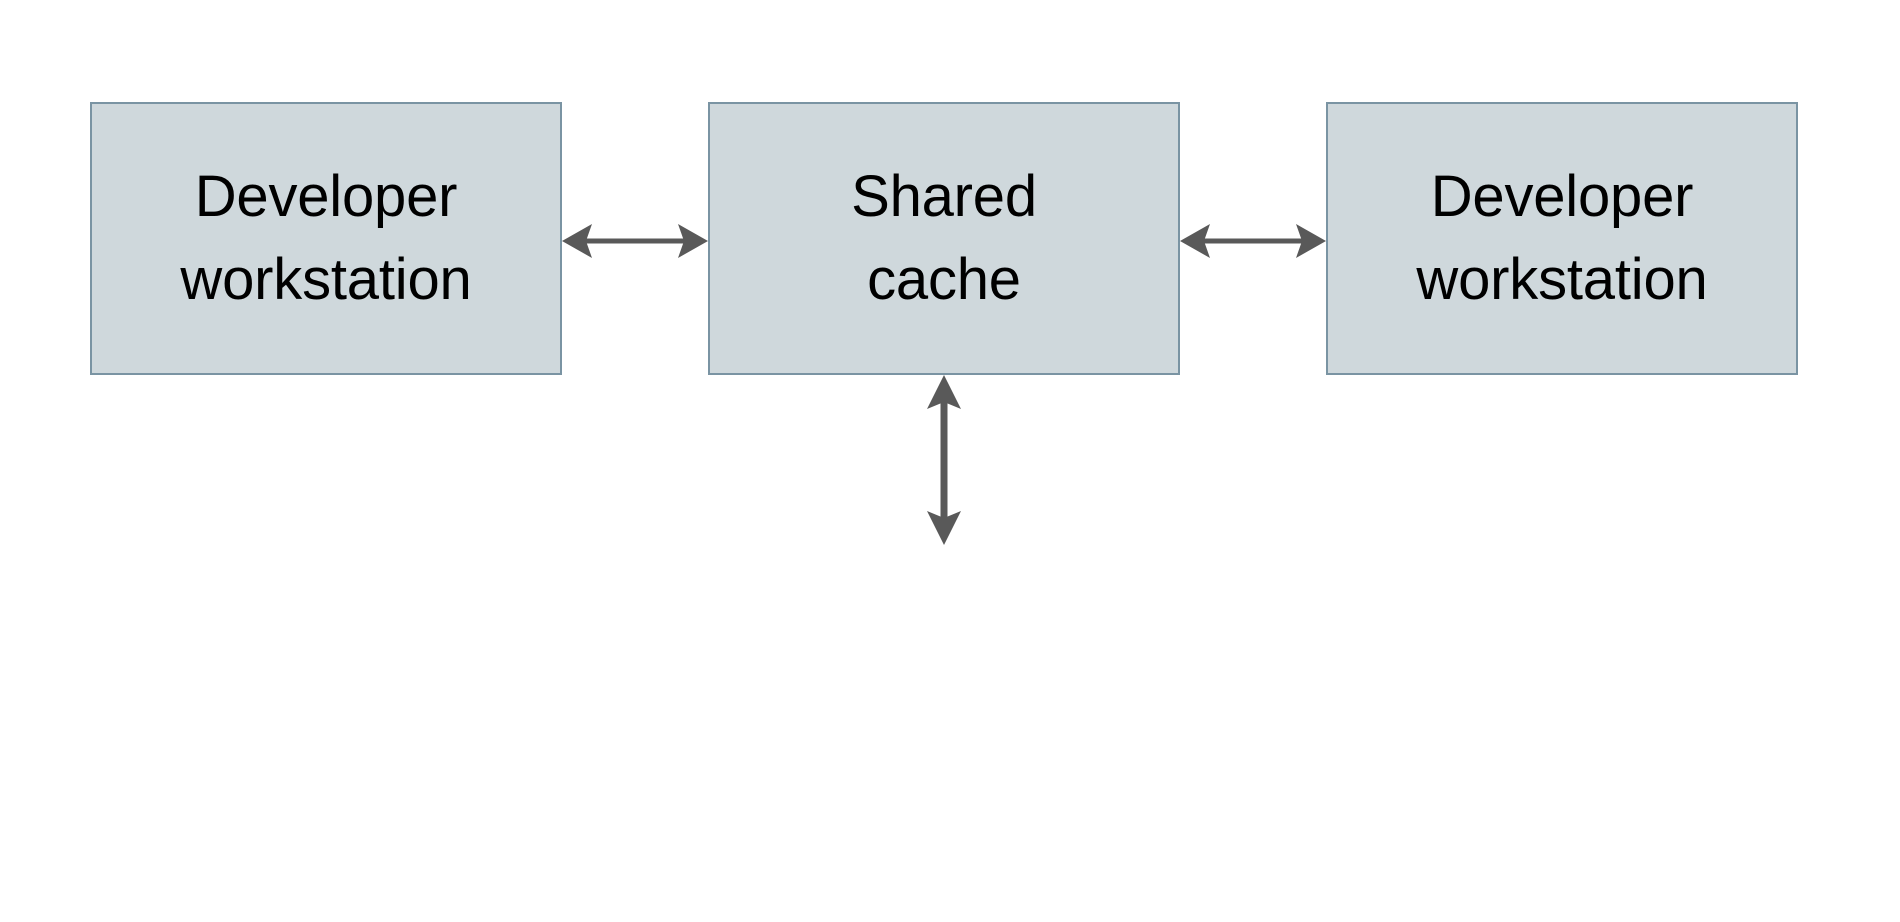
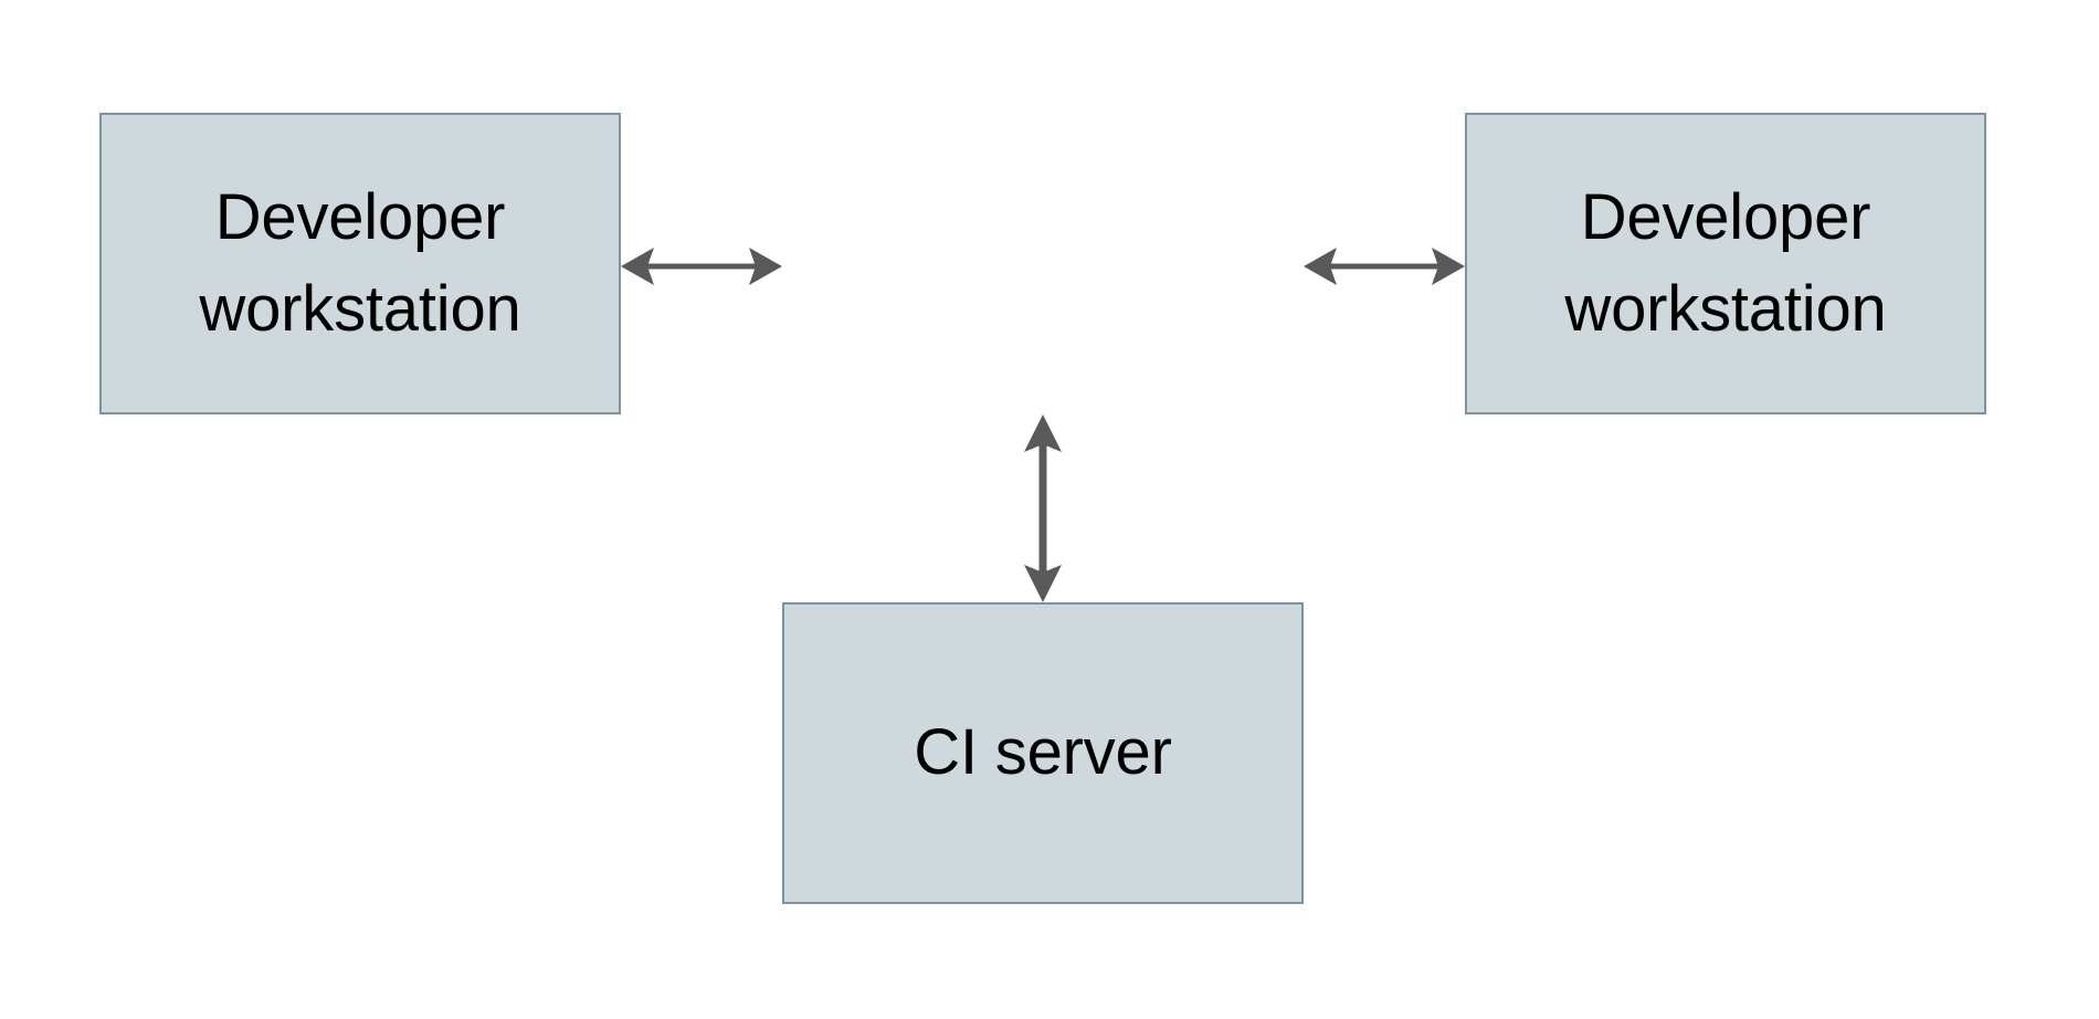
  Developer
  workstation
- Shared
- cache
  Developer
  workstation
+ CI server
